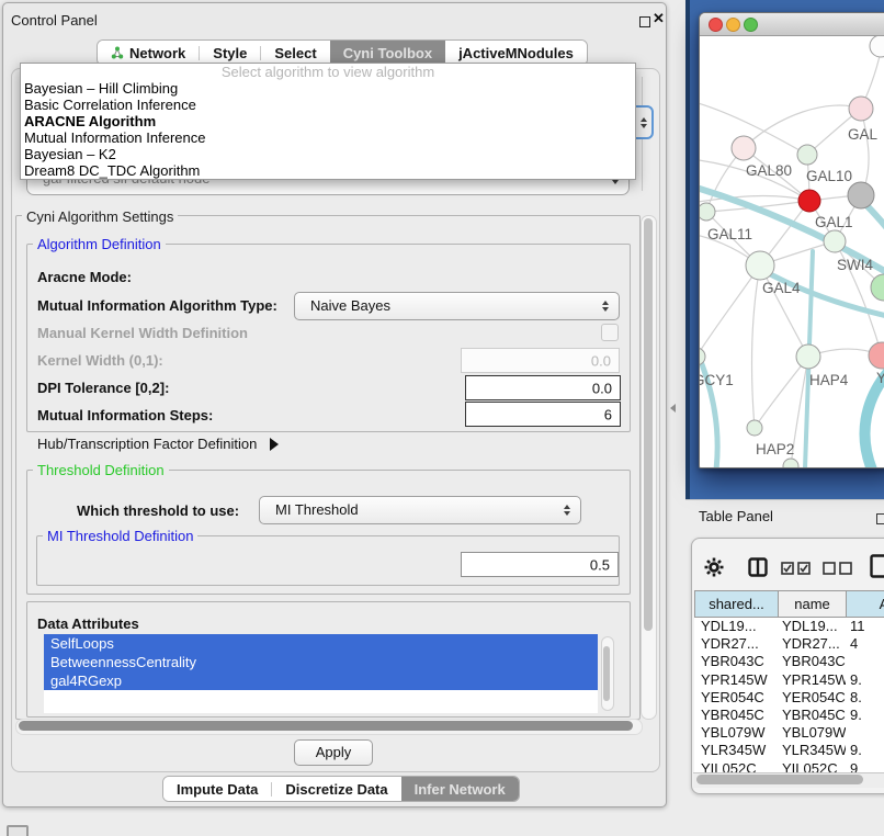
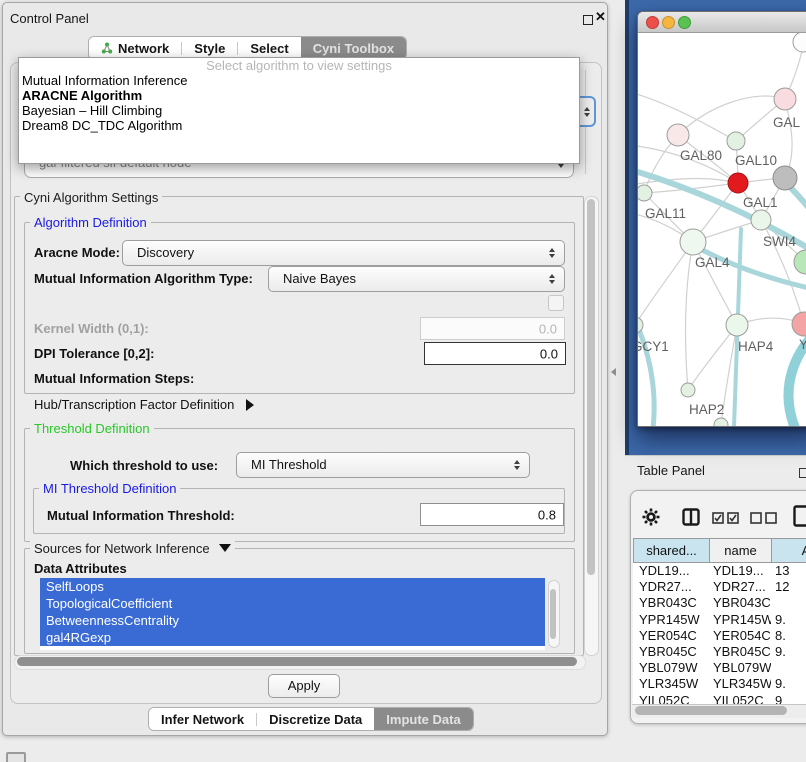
  Control Panel
  ✕
  Network
  Style
  Select
  Cyni Toolbox
- jActiveMNodules
  Cyni Algorithm Settings
  Algorithm Definition
  Aracne Mode:
+ Discovery
  Mutual Information Algorithm Type:
  Naive Bayes
- Manual Kernel Width Definition
  Kernel Width (0,1):
  0.0
  DPI Tolerance [0,2]:
  0.0
  Mutual Information Steps:
- 6
  Hub/Transcription Factor Definition
  Threshold Definition
  Which threshold to use:
  MI Threshold
  MI Threshold Definition
+ Mutual Information Threshold:
- 0.5
+ 0.8
+ Sources for Network Inference
  Data Attributes
  SelfLoops
+ TopologicalCoefficient
  BetweennessCentrality
  gal4RGexp
  Apply
- Impute Data
+ Infer Network
  Discretize Data
- Infer Network
+ Impute Data
- Select algorithm to view algorithm
+ Select algorithm to view settings
- Bayesian – Hill Climbing
+ Mutual Information Inference
- Basic Correlation Inference
  ARACNE Algorithm
- Mutual Information Inference
+ Bayesian – Hill Climbing
- Bayesian – K2
  Dream8 DC_TDC Algorithm
  GAL
  GAL80
  GAL10
  GAL11
  GAL1
  SWI4
  GAL4
  GCY1
  HAP4
  Y
  HAP2
  Table Panel
  shared...
  name
  YDL19...
  YDL19...
- 11
+ 13
  YDR27...
  YDR27...
- 4
+ 12
  YBR043C
  YBR043C
  YPR145W
  YPR145W
  9.
  YER054C
  YER054C
  8.
  YBR045C
  YBR045C
  9.
  YBL079W
  YBL079W
  YLR345W
  YLR345W
  9.
  YIL052C
  YIL052C
  9
